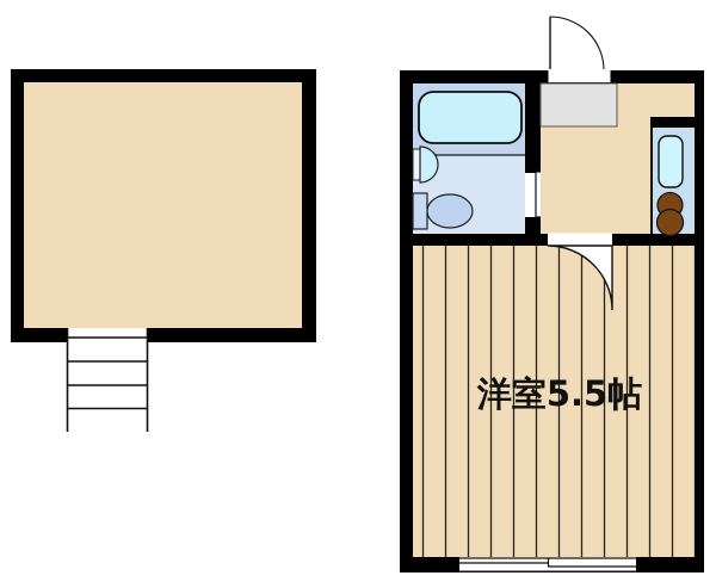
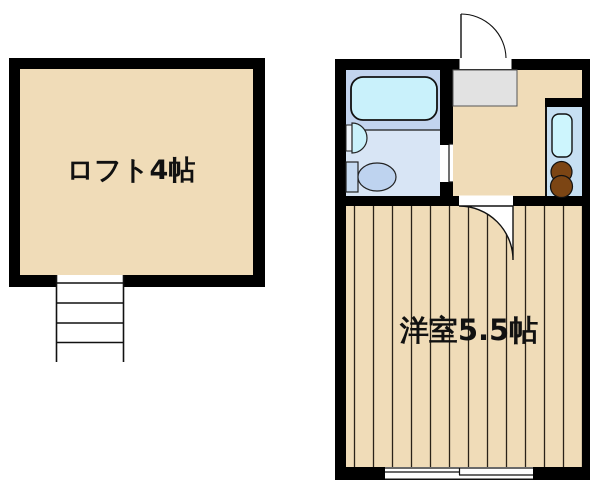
+ ロフト4帖
  洋室5.5帖
